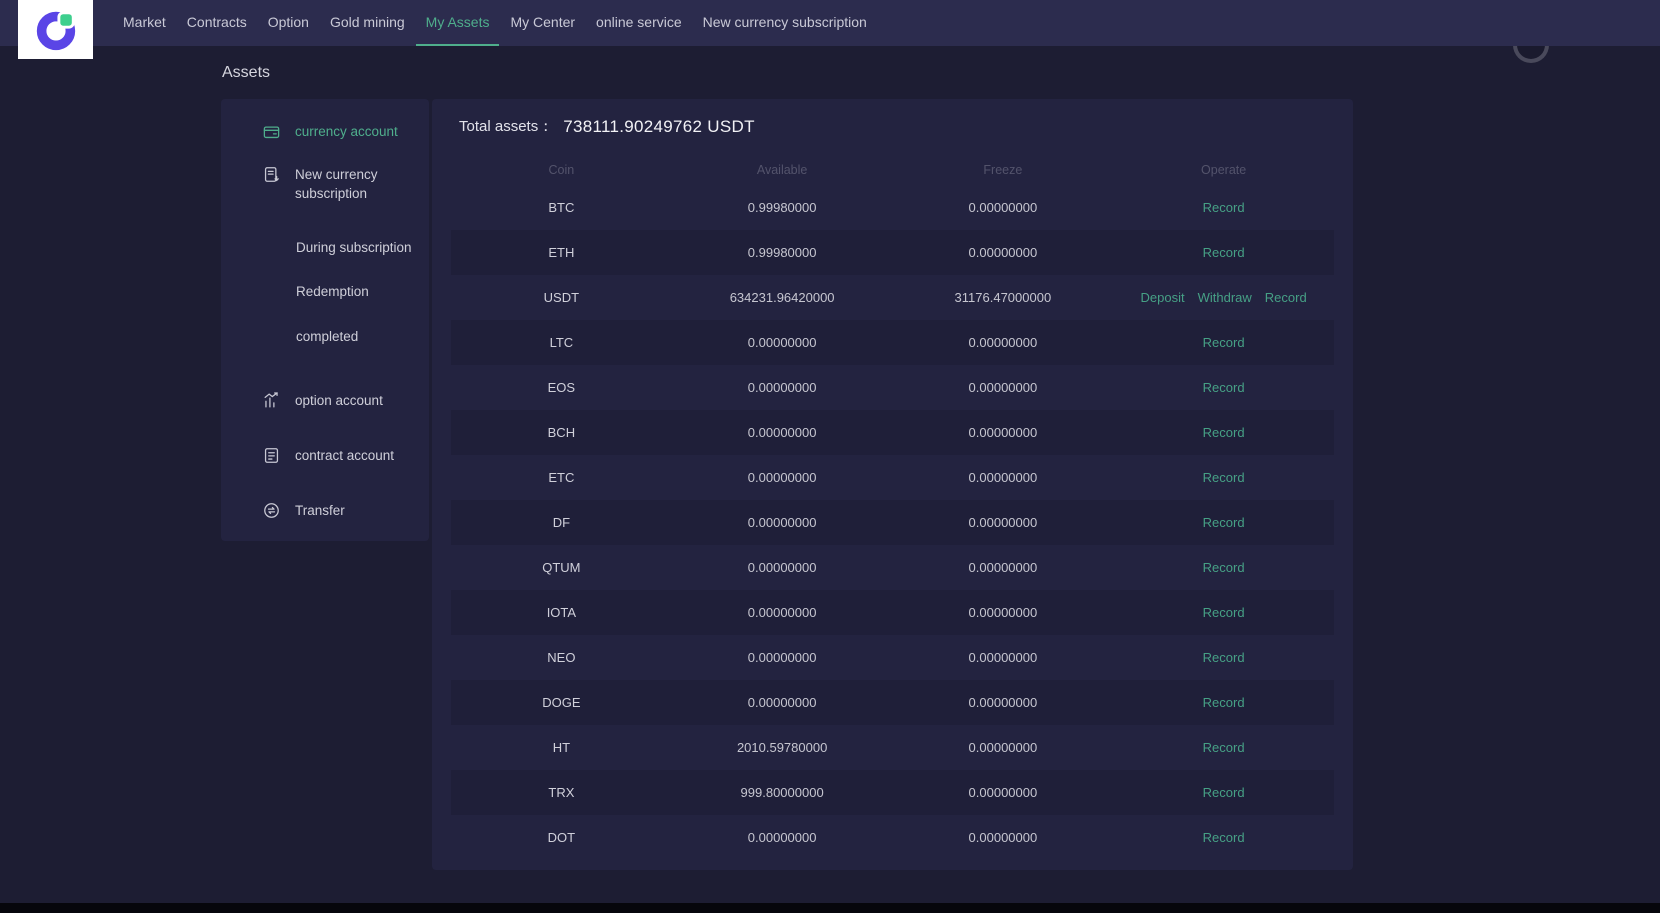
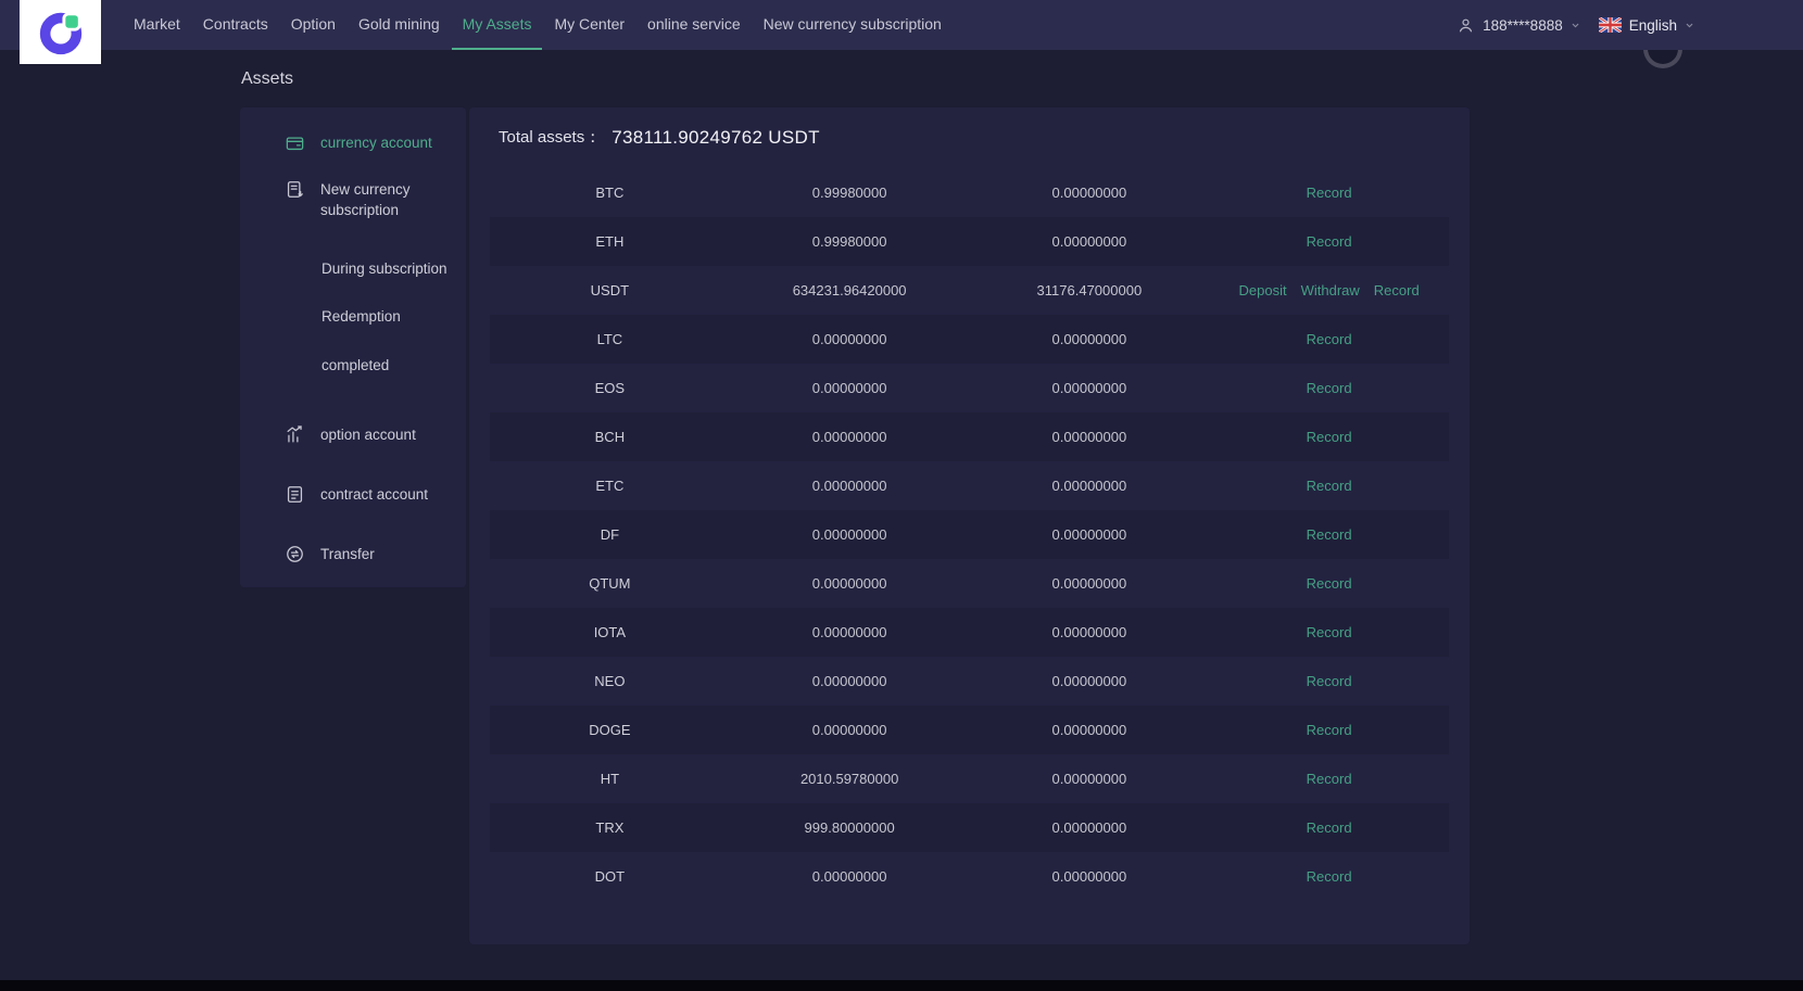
  Market
  Contracts
  Option
  Gold mining
  My Assets
  My Center
  online service
  New currency subscription
+ 188****8888
+ English
  Assets
  currency account
  New currency subscription
  During subscription
  Redemption
  completed
  option account
  contract account
  Transfer
  Total assets：
  738111.90249762 USDT
- Coin
- Available
- Freeze
- Operate
  BTC
  0.99980000
  0.00000000
  Record
  ETH
  0.99980000
  0.00000000
  Record
  USDT
  634231.96420000
  31176.47000000
  Deposit
  Withdraw
  Record
  LTC
  0.00000000
  0.00000000
  Record
  EOS
  0.00000000
  0.00000000
  Record
  BCH
  0.00000000
  0.00000000
  Record
  ETC
  0.00000000
  0.00000000
  Record
  DF
  0.00000000
  0.00000000
  Record
  QTUM
  0.00000000
  0.00000000
  Record
  IOTA
  0.00000000
  0.00000000
  Record
  NEO
  0.00000000
  0.00000000
  Record
  DOGE
  0.00000000
  0.00000000
  Record
  HT
  2010.59780000
  0.00000000
  Record
  TRX
  999.80000000
  0.00000000
  Record
  DOT
  0.00000000
  0.00000000
  Record
